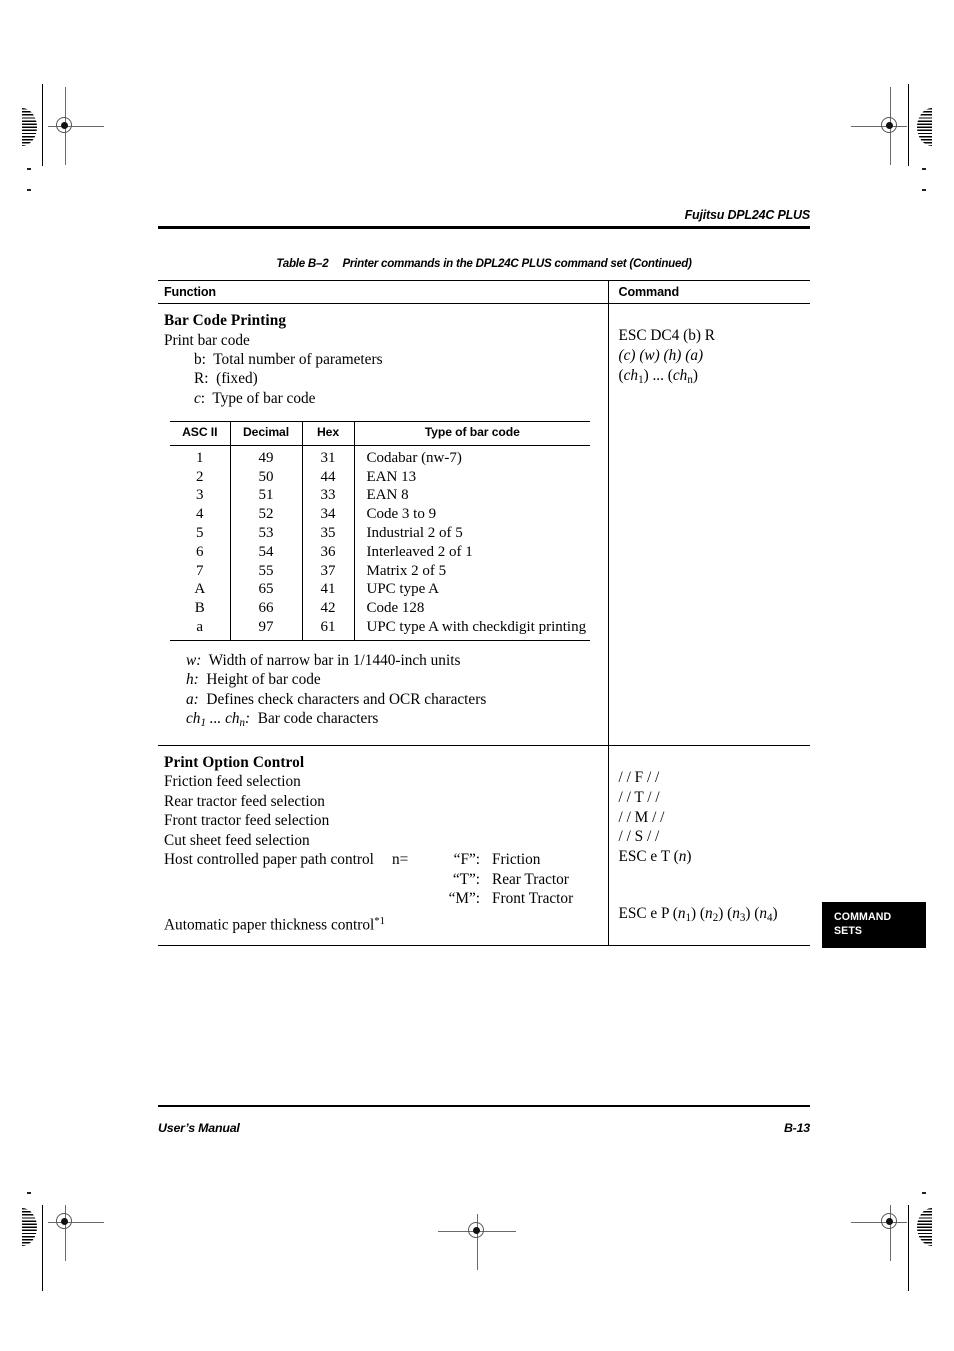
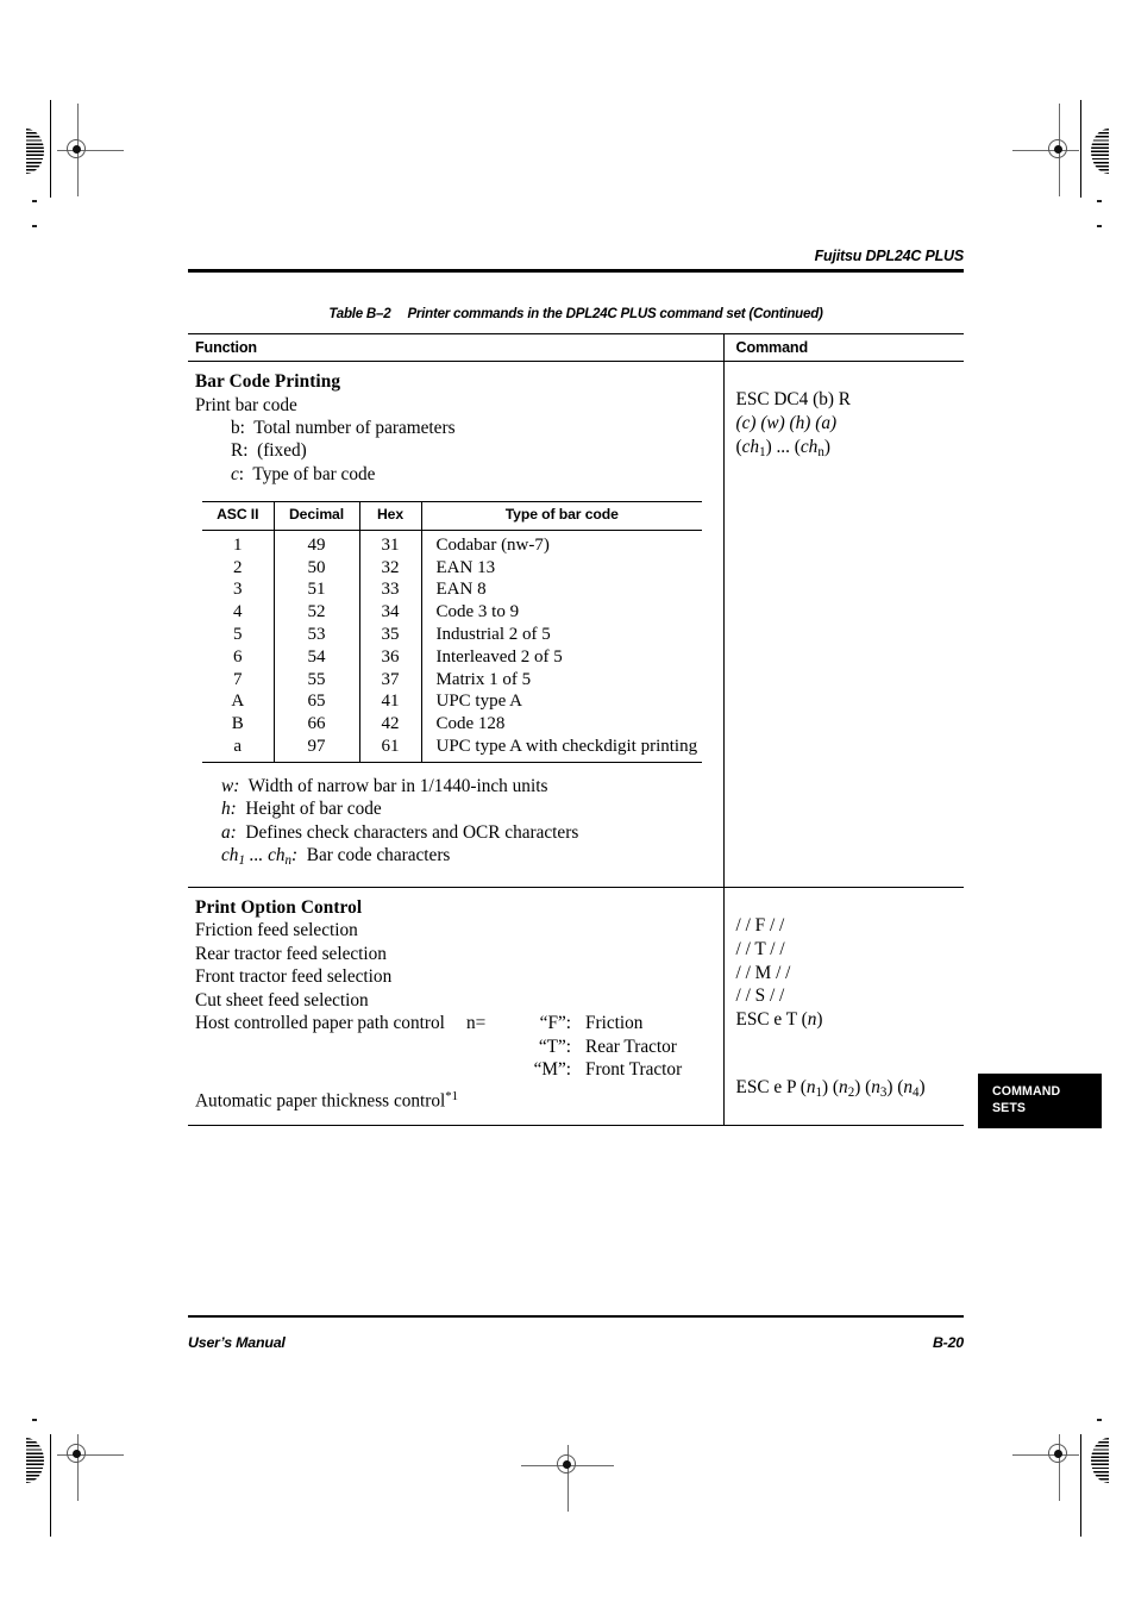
  Fujitsu DPL24C PLUS
  Table B–2 Printer commands in the DPL24C PLUS command set (Continued)
  Function	Command
  Bar Code Printing Print bar code b: Total number of parameters R: (fixed) c: Type of bar code
  ASC II	Decimal	Hex	Type of bar code
  1	49	31	Codabar (nw-7)
- 2	50	44	EAN 13
+ 2	50	32	EAN 13
  3	51	33	EAN 8
  4	52	34	Code 3 to 9
  5	53	35	Industrial 2 of 5
- 6	54	36	Interleaved 2 of 1
+ 6	54	36	Interleaved 2 of 5
- 7	55	37	Matrix 2 of 5
+ 7	55	37	Matrix 1 of 5
  A	65	41	UPC type A
  B	66	42	Code 128
  a	97	61	UPC type A with checkdigit printing
  w: Width of narrow bar in 1/1440-inch units h: Height of bar code a: Defines check characters and OCR characters ch1 ... chn: Bar code characters	ESC DC4 (b) R (c) (w) (h) (a) (ch1) ... (chn)
  Print Option Control Friction feed selection Rear tractor feed selection Front tractor feed selection Cut sheet feed selection Host controlled paper path control n= “F”: Friction “T”: Rear Tractor “M”: Front Tractor Automatic paper thickness control*1	/ / F / / / / T / / / / M / / / / S / / ESC e T (n) ESC e P (n1) (n2) (n3) (n4)
  COMMAND
  SETS
  User’s Manual
- B-13
+ B-20
